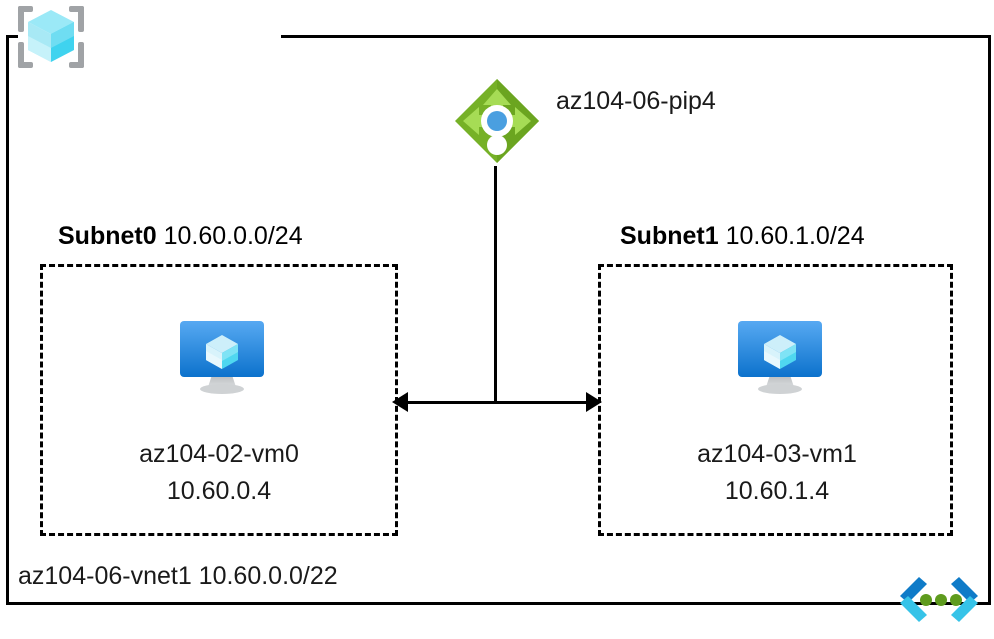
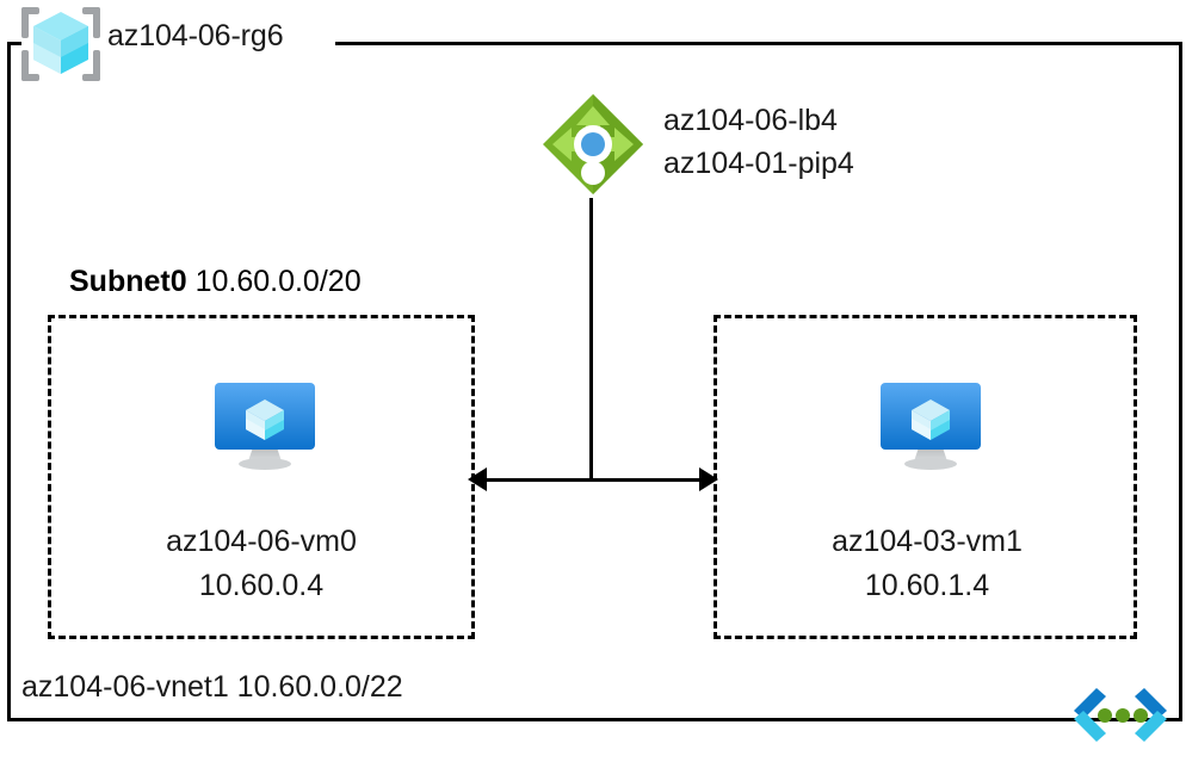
+ az104-06-rg6
+ az104-06-lb4
- az104-06-pip4
+ az104-01-pip4
- Subnet0 10.60.0.0/24
+ Subnet0 10.60.0.0/20
- az104-02-vm0
+ az104-06-vm0
  10.60.0.4
- Subnet1 10.60.1.0/24
  az104-03-vm1
  10.60.1.4
  az104-06-vnet1 10.60.0.0/22
